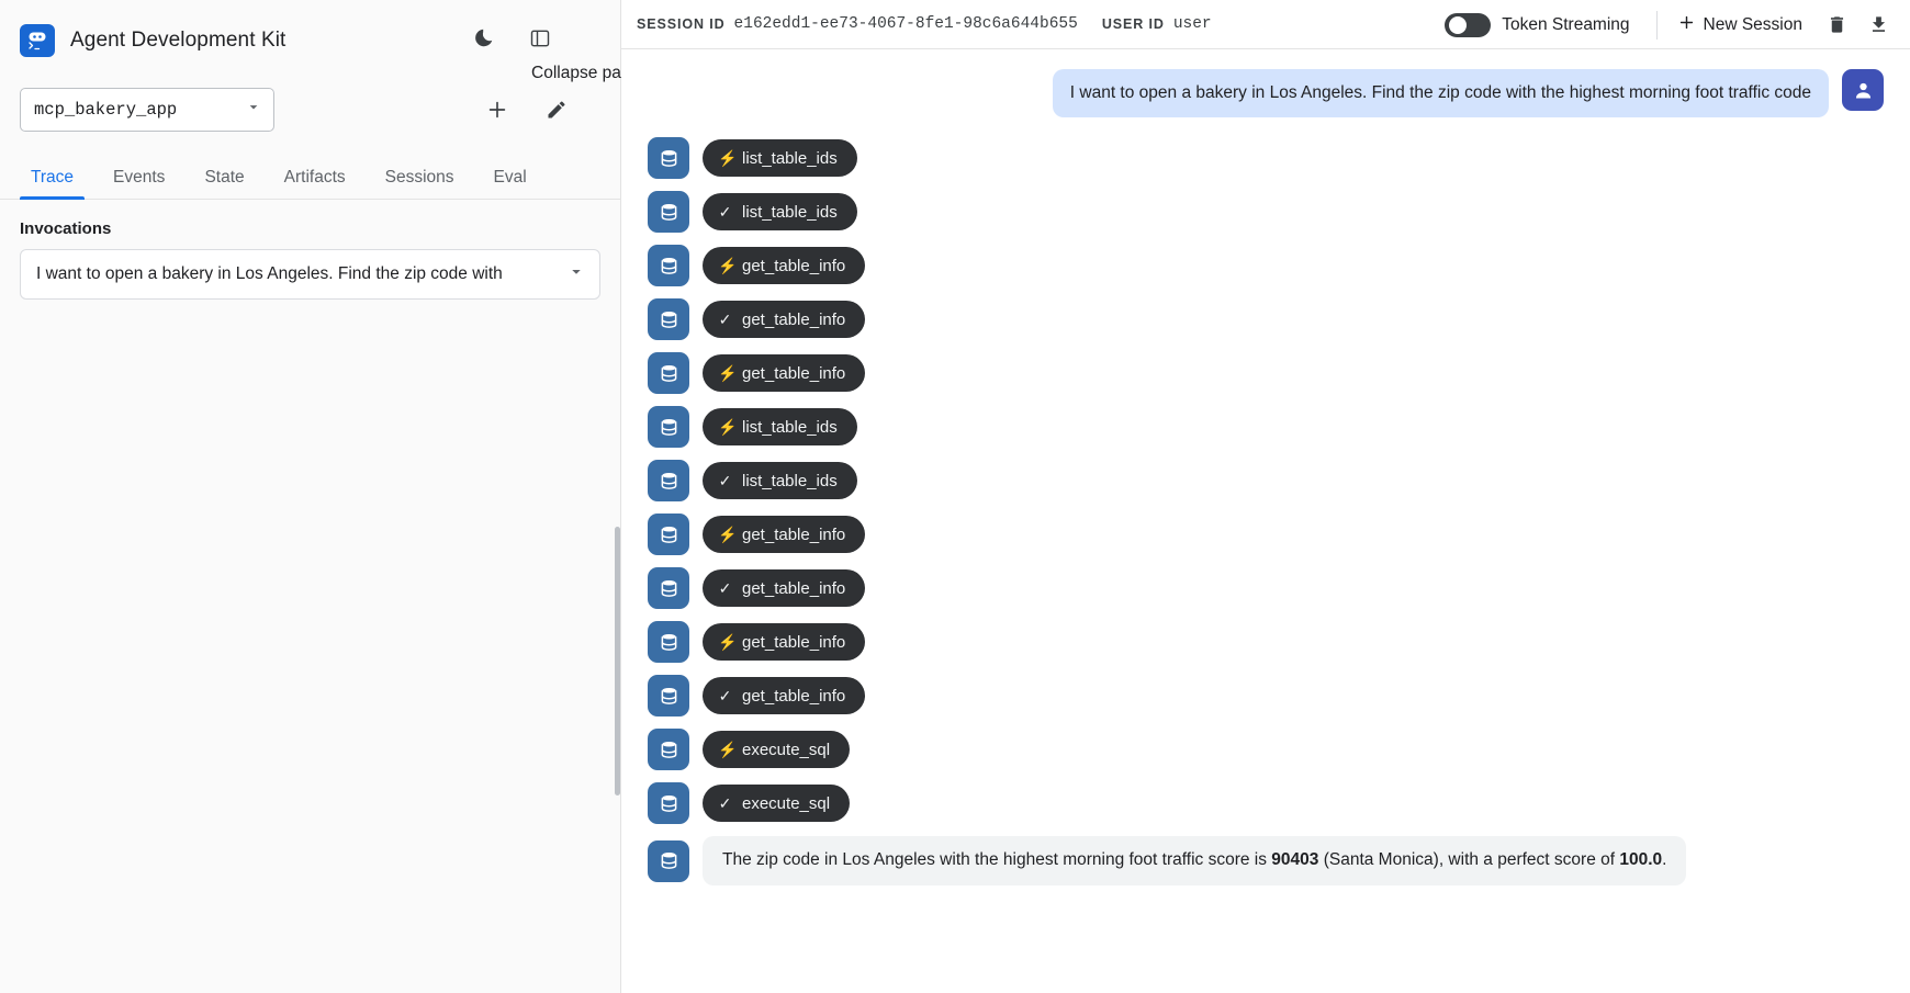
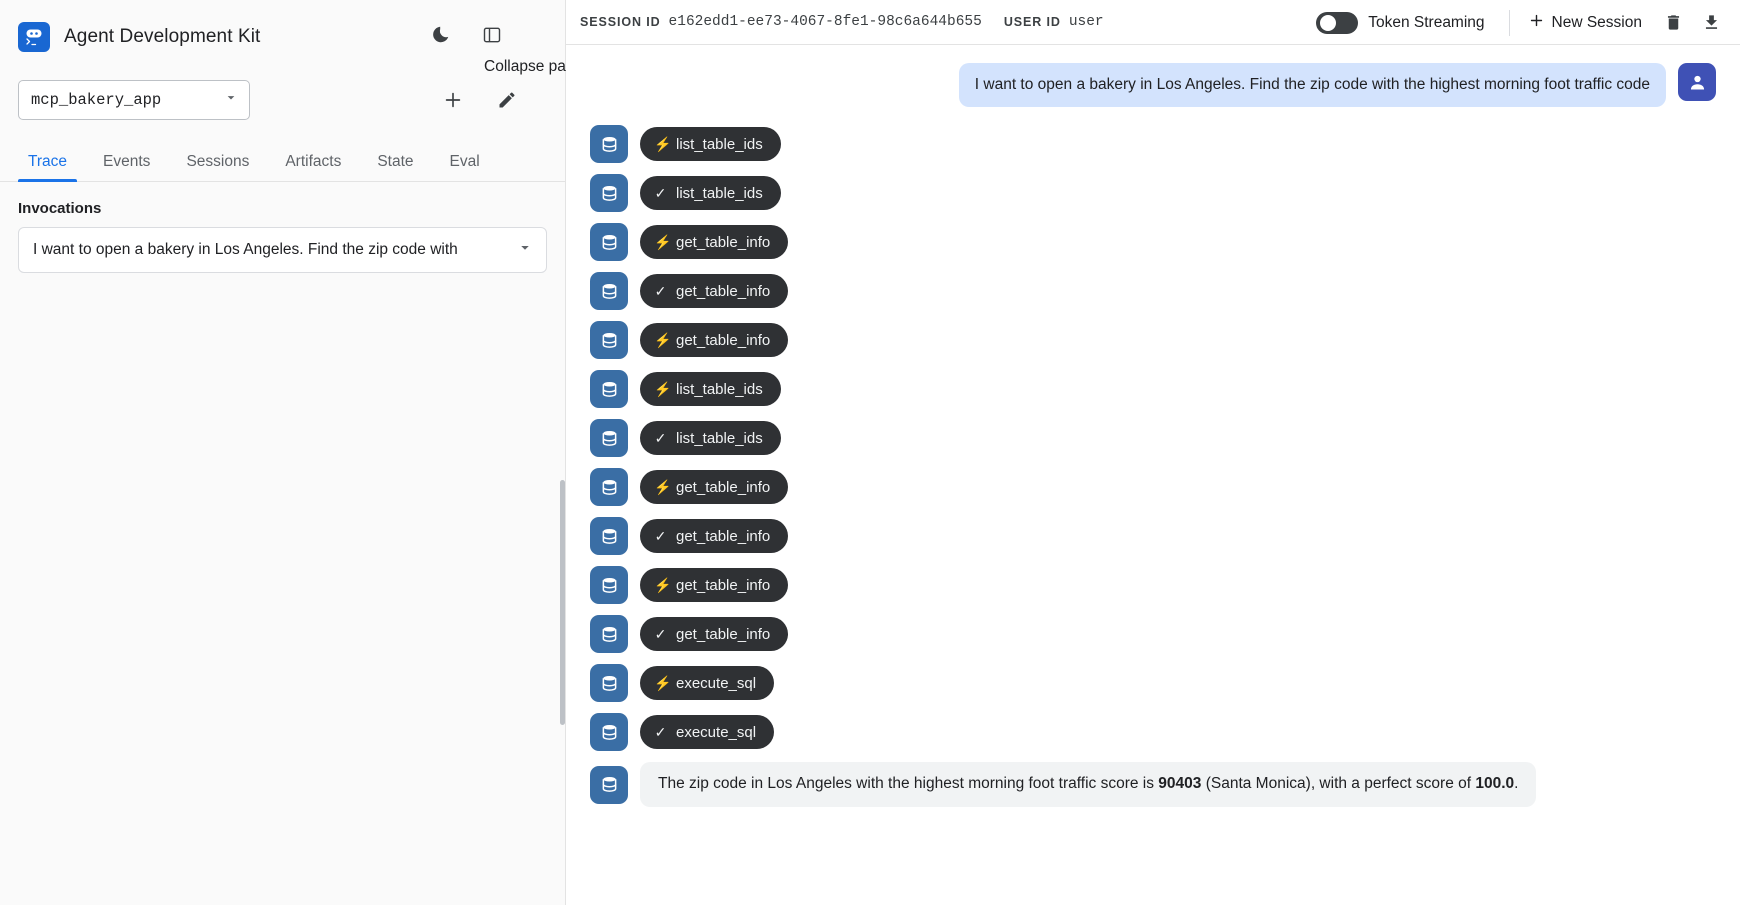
  Agent Development Kit
  Collapse pa
  mcp_bakery_app
  Trace
  Events
- State
+ Sessions
  Artifacts
- Sessions
+ State
  Eval
  Invocations
  I want to open a bakery in Los Angeles. Find the zip code with
  SESSION ID
  e162edd1-ee73-4067-8fe1-98c6a644b655
  USER ID
  user
  Token Streaming
  New Session
  I want to open a bakery in Los Angeles. Find the zip code with the highest morning foot traffic code
  ⚡
  list_table_ids
  ✓
  list_table_ids
  ⚡
  get_table_info
  ✓
  get_table_info
  ⚡
  get_table_info
  ⚡
  list_table_ids
  ✓
  list_table_ids
  ⚡
  get_table_info
  ✓
  get_table_info
  ⚡
  get_table_info
  ✓
  get_table_info
  ⚡
  execute_sql
  ✓
  execute_sql
  The zip code in Los Angeles with the highest morning foot traffic score is 90403 (Santa Monica), with a perfect score of 100.0.
